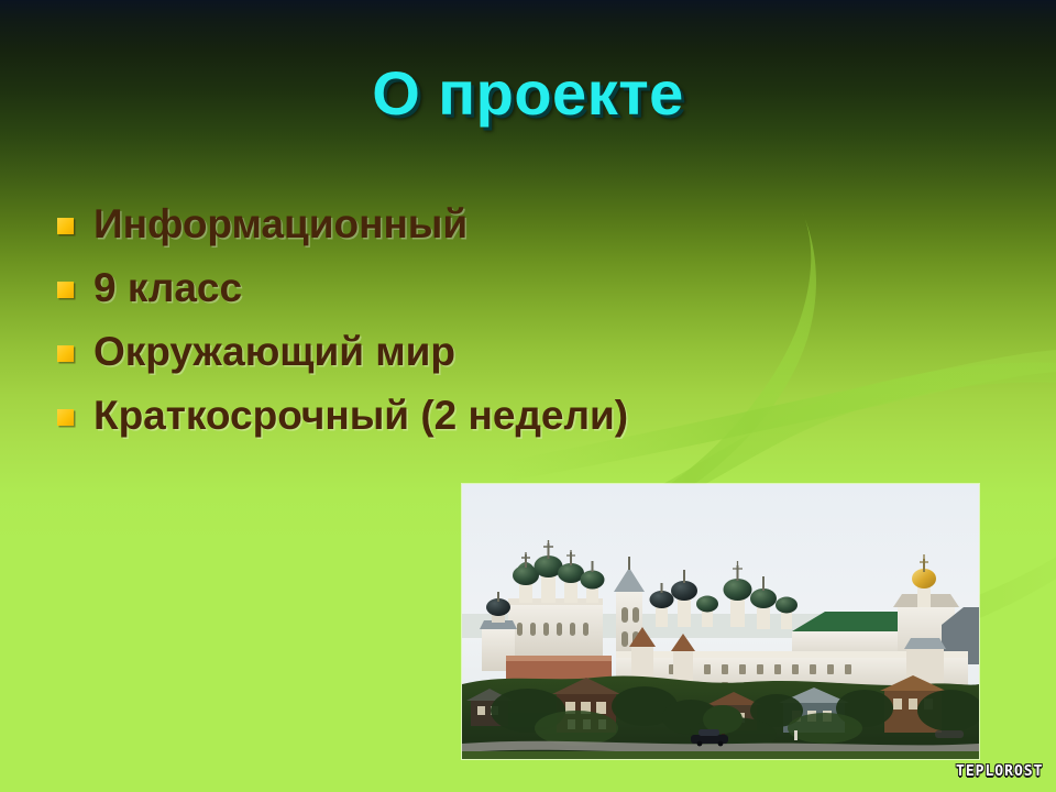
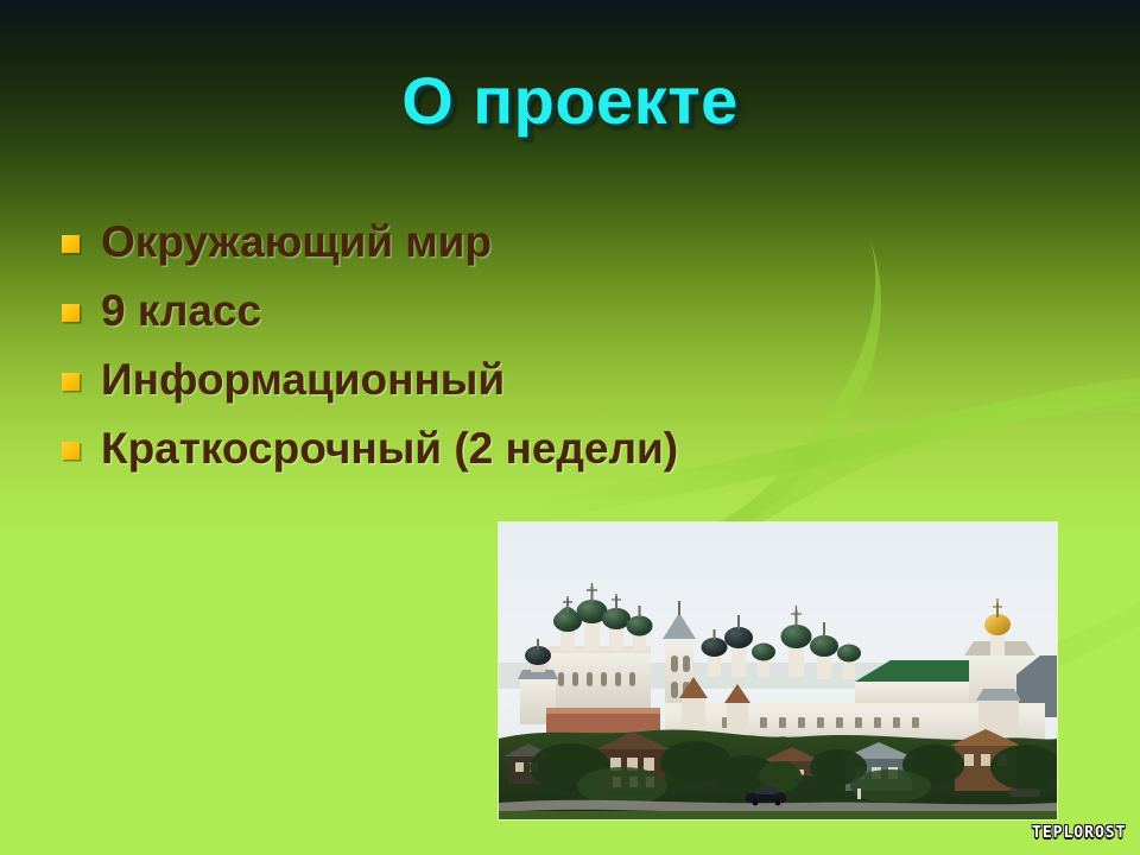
  О проекте
- Информационный
+ Окружающий мир
  9 класс
- Окружающий мир
+ Информационный
  Краткосрочный (2 недели)
  TEPLOROST
